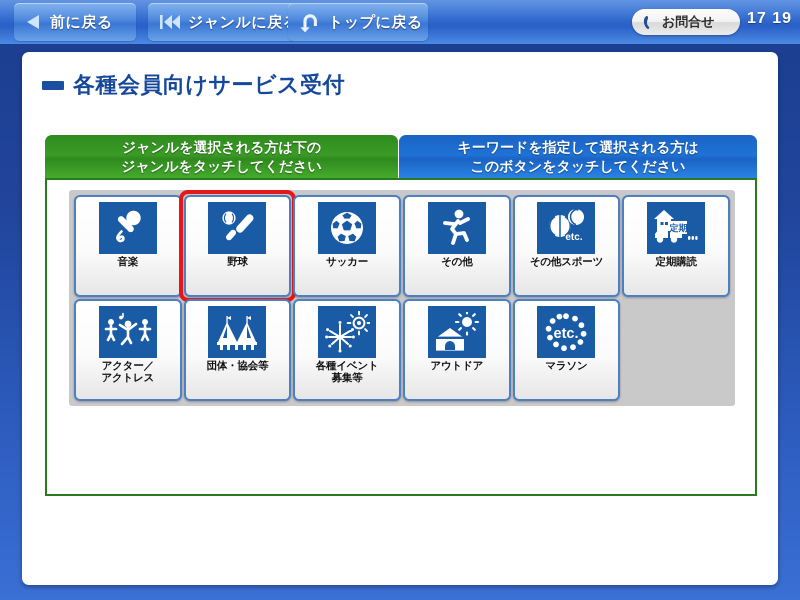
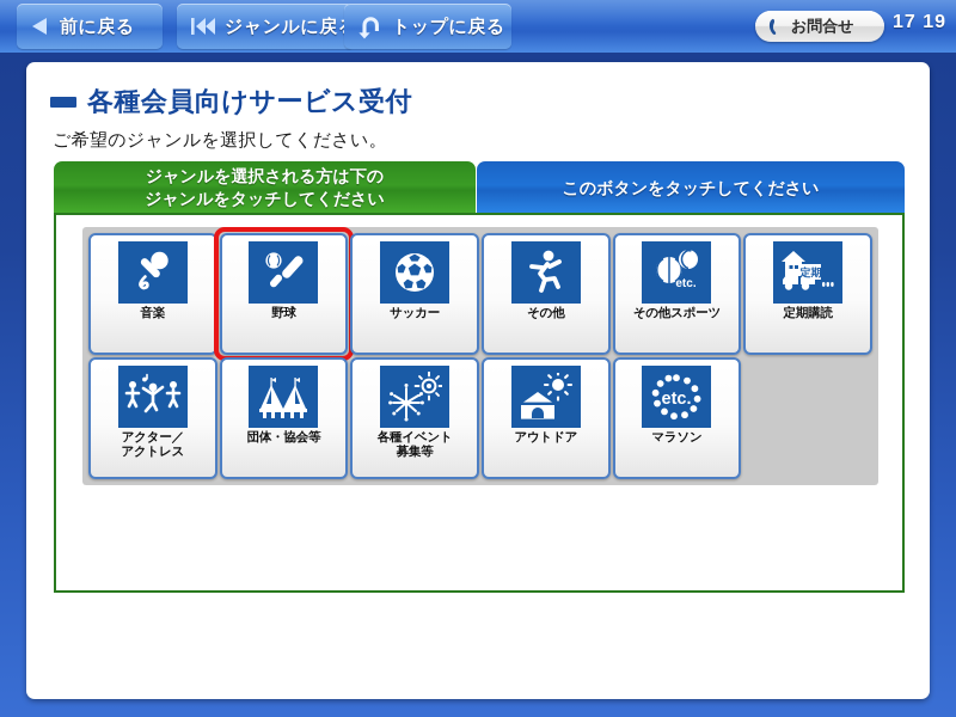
  前に戻る
  ジャンルに戻
  トップに戻る
  各種会員向けサービス受付
+ ご希望のジャンルを選択してください。
  ジャンルを選択される方は下の
  ジャンルをタッチしてください
- キーワードを指定して選択される方は
  このボタンをタッチしてください
  音楽
  野球
  サッカー
  その他
  etc.
  その他スポーツ
  定期
  定期購読
  アクター／
  アクトレス
  団体・協会等
  各種イベント
  募集等
  アウトドア
  etc.
  マラソン
